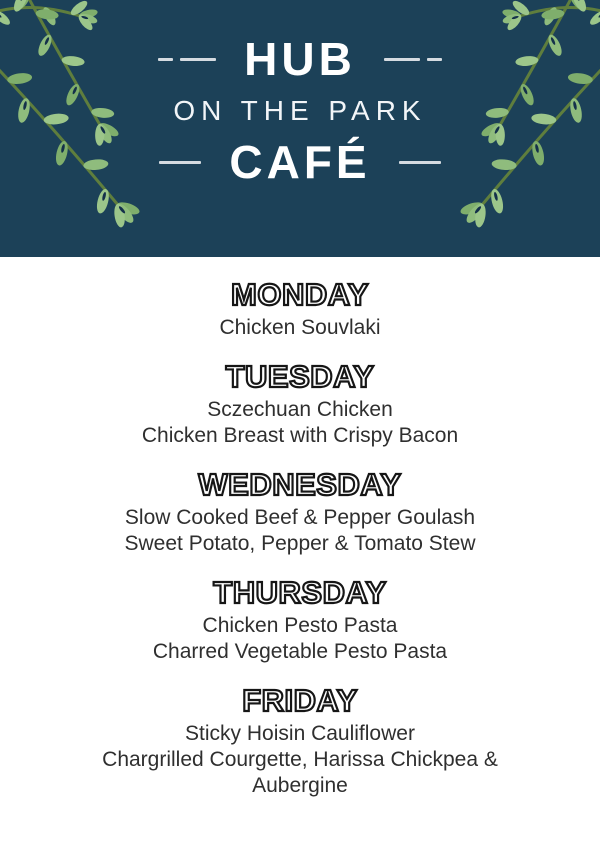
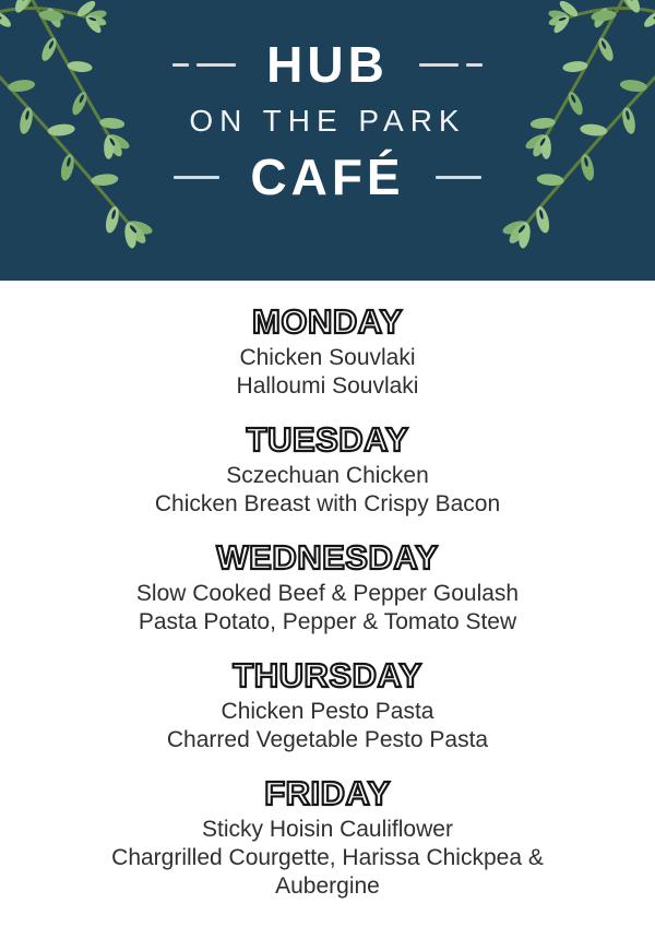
  HUB
  ON THE PARK
  CAFÉ
  MONDAY
  Chicken Souvlaki
+ Halloumi Souvlaki
  TUESDAY
  Sczechuan Chicken
  Chicken Breast with Crispy Bacon
  WEDNESDAY
  Slow Cooked Beef & Pepper Goulash
- Sweet Potato, Pepper & Tomato Stew
+ Pasta Potato, Pepper & Tomato Stew
  THURSDAY
  Chicken Pesto Pasta
  Charred Vegetable Pesto Pasta
  FRIDAY
  Sticky Hoisin Cauliflower
  Chargrilled Courgette, Harissa Chickpea & Aubergine
